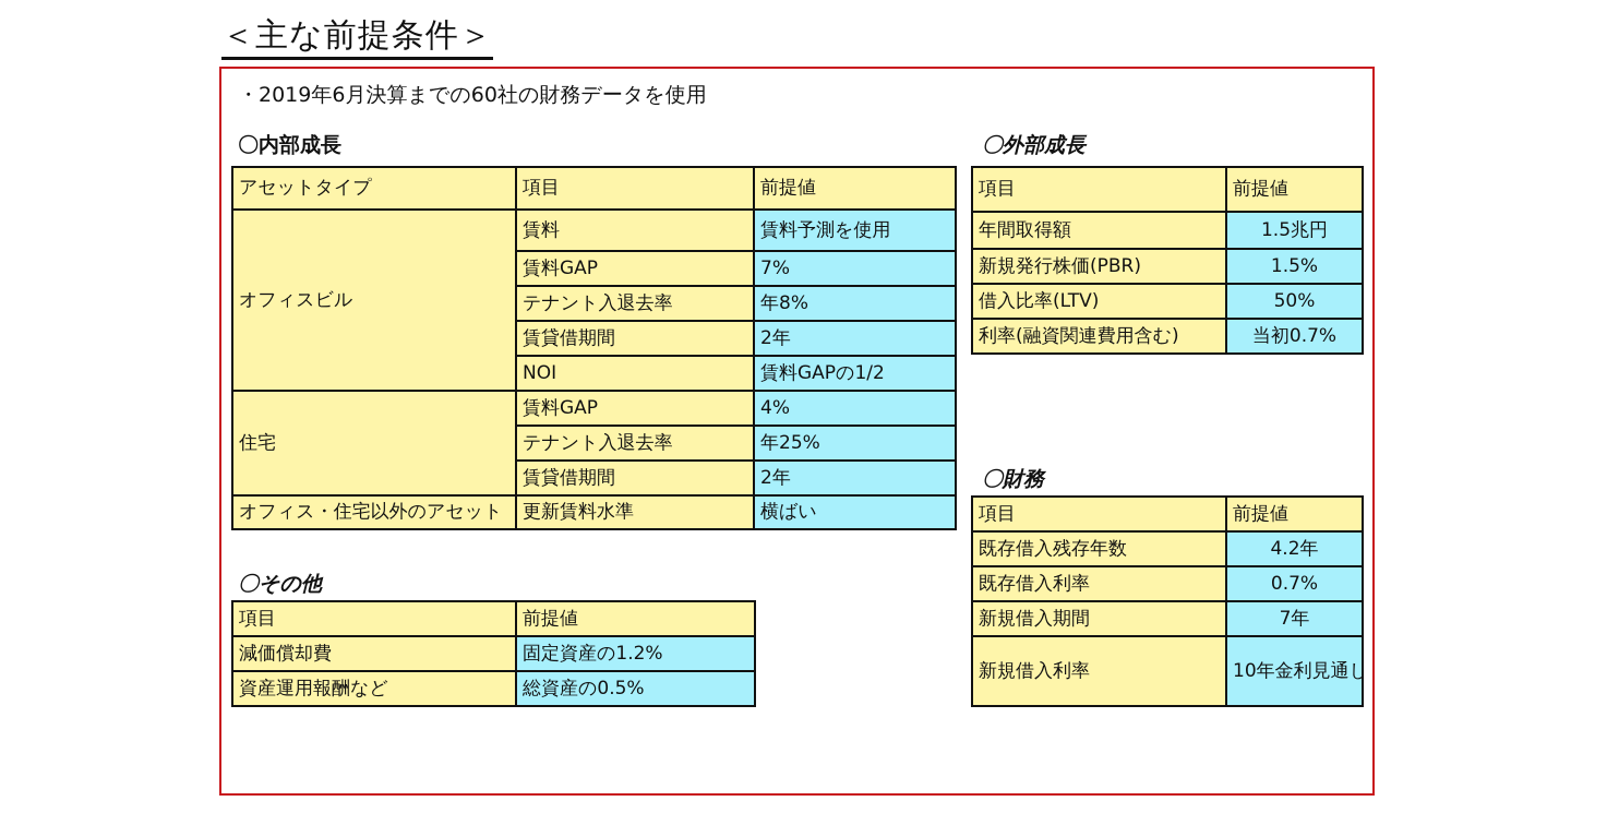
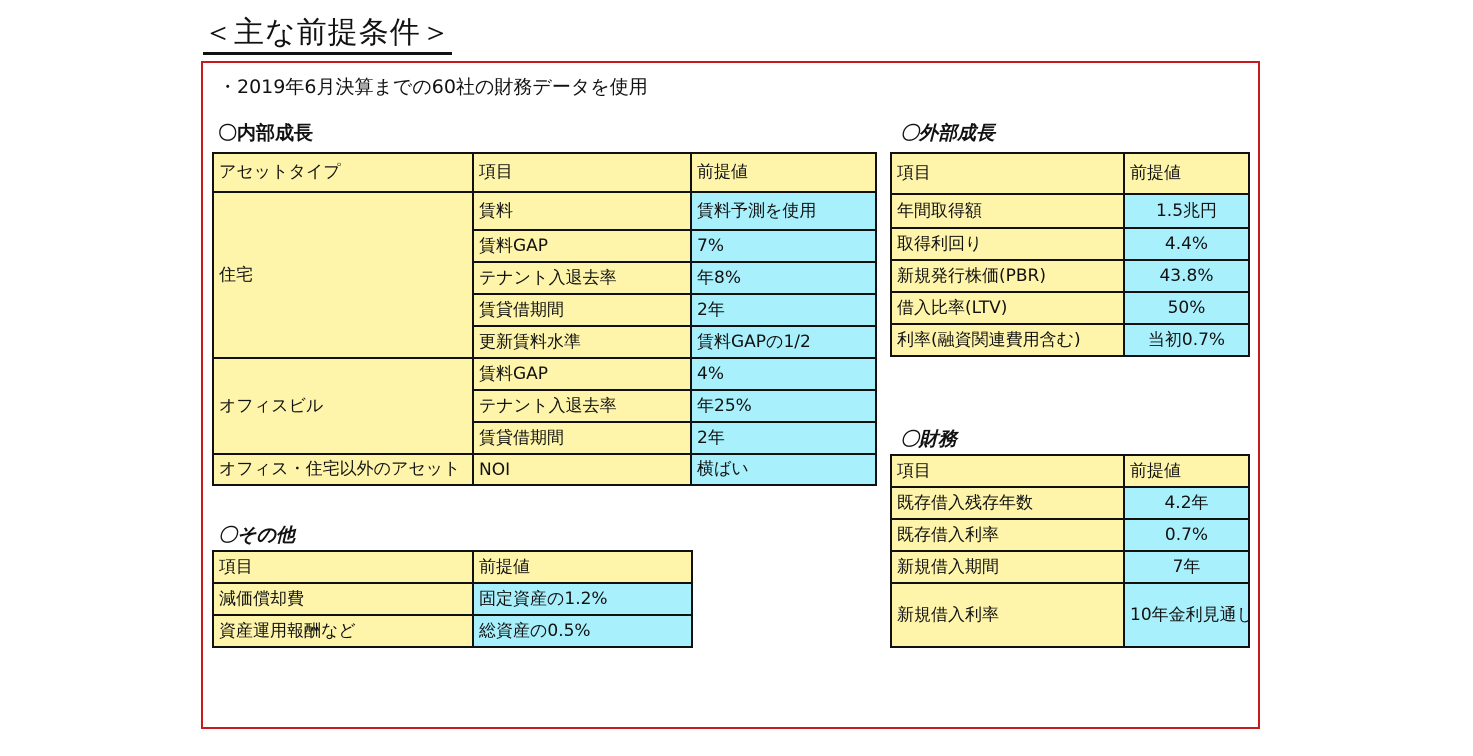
  ＜主な前提条件＞
  ・2019年6月決算までの60社の財務データを使用
  〇内部成長
  アセットタイプ	項目	前提値
- オフィスビル	賃料	賃料予測を使用
+ 住宅	賃料	賃料予測を使用
  賃料GAP	7%
  テナント入退去率	年8%
  賃貸借期間	2年
- NOI	賃料GAPの1/2
+ 更新賃料水準	賃料GAPの1/2
- 住宅	賃料GAP	4%
+ オフィスビル	賃料GAP	4%
  テナント入退去率	年25%
  賃貸借期間	2年
- オフィス・住宅以外のアセット	更新賃料水準	横ばい
+ オフィス・住宅以外のアセット	NOI	横ばい
  〇その他
  項目	前提値
  減価償却費	固定資産の1.2%
  資産運用報酬など	総資産の0.5%
  〇外部成長
  項目	前提値
  年間取得額	1.5兆円
+ 取得利回り	4.4%
- 新規発行株価(PBR)	1.5%
+ 新規発行株価(PBR)	43.8%
  借入比率(LTV)	50%
  利率(融資関連費用含む)	当初0.7%
  〇財務
  項目	前提値
  既存借入残存年数	4.2年
  既存借入利率	0.7%
  新規借入期間	7年
  新規借入利率	10年金利見通し
